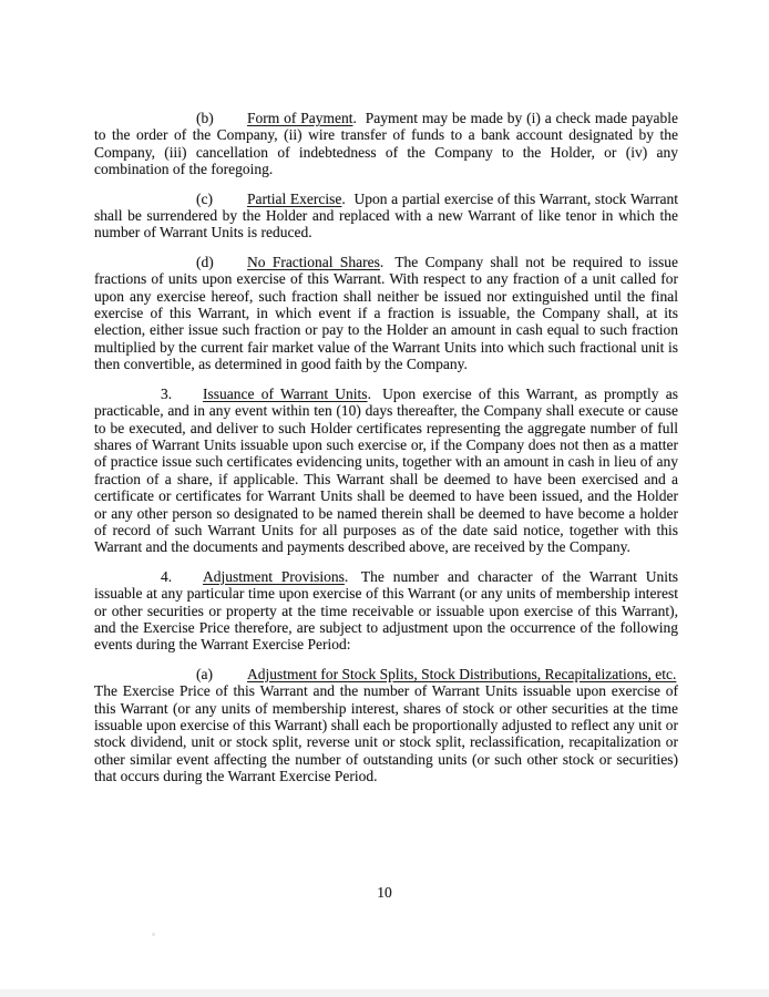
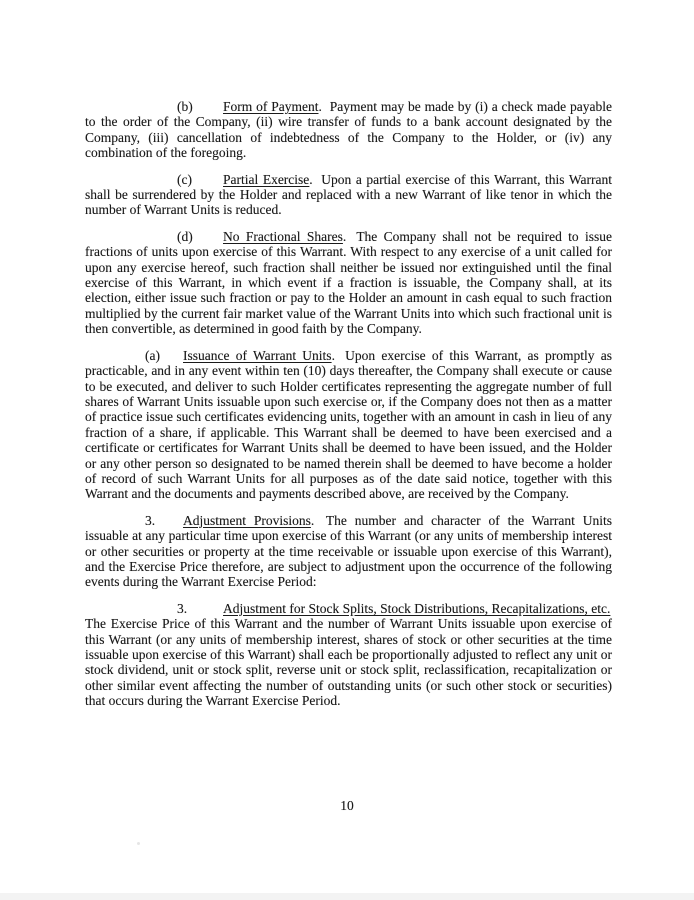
  (b) Form of Payment. Payment may be made by (i) a check made payable to the order of the Company, (ii) wire transfer of funds to a bank account designated by the Company, (iii) cancellation of indebtedness of the Company to the Holder, or (iv) any combination of the foregoing.
- (c) Partial Exercise. Upon a partial exercise of this Warrant, stock Warrant shall be surrendered by the Holder and replaced with a new Warrant of like tenor in which the number of Warrant Units is reduced.
+ (c) Partial Exercise. Upon a partial exercise of this Warrant, this Warrant shall be surrendered by the Holder and replaced with a new Warrant of like tenor in which the number of Warrant Units is reduced.
- (d) No Fractional Shares. The Company shall not be required to issue fractions of units upon exercise of this Warrant. With respect to any fraction of a unit called for upon any exercise hereof, such fraction shall neither be issued nor extinguished until the final exercise of this Warrant, in which event if a fraction is issuable, the Company shall, at its election, either issue such fraction or pay to the Holder an amount in cash equal to such fraction multiplied by the current fair market value of the Warrant Units into which such fractional unit is then convertible, as determined in good faith by the Company.
+ (d) No Fractional Shares. The Company shall not be required to issue fractions of units upon exercise of this Warrant. With respect to any exercise of a unit called for upon any exercise hereof, such fraction shall neither be issued nor extinguished until the final exercise of this Warrant, in which event if a fraction is issuable, the Company shall, at its election, either issue such fraction or pay to the Holder an amount in cash equal to such fraction multiplied by the current fair market value of the Warrant Units into which such fractional unit is then convertible, as determined in good faith by the Company.
- 3. Issuance of Warrant Units. Upon exercise of this Warrant, as promptly as practicable, and in any event within ten (10) days thereafter, the Company shall execute or cause to be executed, and deliver to such Holder certificates representing the aggregate number of full shares of Warrant Units issuable upon such exercise or, if the Company does not then as a matter of practice issue such certificates evidencing units, together with an amount in cash in lieu of any fraction of a share, if applicable. This Warrant shall be deemed to have been exercised and a certificate or certificates for Warrant Units shall be deemed to have been issued, and the Holder or any other person so designated to be named therein shall be deemed to have become a holder of record of such Warrant Units for all purposes as of the date said notice, together with this Warrant and the documents and payments described above, are received by the Company.
+ (a) Issuance of Warrant Units. Upon exercise of this Warrant, as promptly as practicable, and in any event within ten (10) days thereafter, the Company shall execute or cause to be executed, and deliver to such Holder certificates representing the aggregate number of full shares of Warrant Units issuable upon such exercise or, if the Company does not then as a matter of practice issue such certificates evidencing units, together with an amount in cash in lieu of any fraction of a share, if applicable. This Warrant shall be deemed to have been exercised and a certificate or certificates for Warrant Units shall be deemed to have been issued, and the Holder or any other person so designated to be named therein shall be deemed to have become a holder of record of such Warrant Units for all purposes as of the date said notice, together with this Warrant and the documents and payments described above, are received by the Company.
- 4. Adjustment Provisions. The number and character of the Warrant Units issuable at any particular time upon exercise of this Warrant (or any units of membership interest or other securities or property at the time receivable or issuable upon exercise of this Warrant), and the Exercise Price therefore, are subject to adjustment upon the occurrence of the following events during the Warrant Exercise Period:
+ 3. Adjustment Provisions. The number and character of the Warrant Units issuable at any particular time upon exercise of this Warrant (or any units of membership interest or other securities or property at the time receivable or issuable upon exercise of this Warrant), and the Exercise Price therefore, are subject to adjustment upon the occurrence of the following events during the Warrant Exercise Period:
- (a) Adjustment for Stock Splits, Stock Distributions, Recapitalizations, etc. The Exercise Price of this Warrant and the number of Warrant Units issuable upon exercise of this Warrant (or any units of membership interest, shares of stock or other securities at the time issuable upon exercise of this Warrant) shall each be proportionally adjusted to reflect any unit or stock dividend, unit or stock split, reverse unit or stock split, reclassification, recapitalization or other similar event affecting the number of outstanding units (or such other stock or securities) that occurs during the Warrant Exercise Period.
+ 3. Adjustment for Stock Splits, Stock Distributions, Recapitalizations, etc. The Exercise Price of this Warrant and the number of Warrant Units issuable upon exercise of this Warrant (or any units of membership interest, shares of stock or other securities at the time issuable upon exercise of this Warrant) shall each be proportionally adjusted to reflect any unit or stock dividend, unit or stock split, reverse unit or stock split, reclassification, recapitalization or other similar event affecting the number of outstanding units (or such other stock or securities) that occurs during the Warrant Exercise Period.
  10
